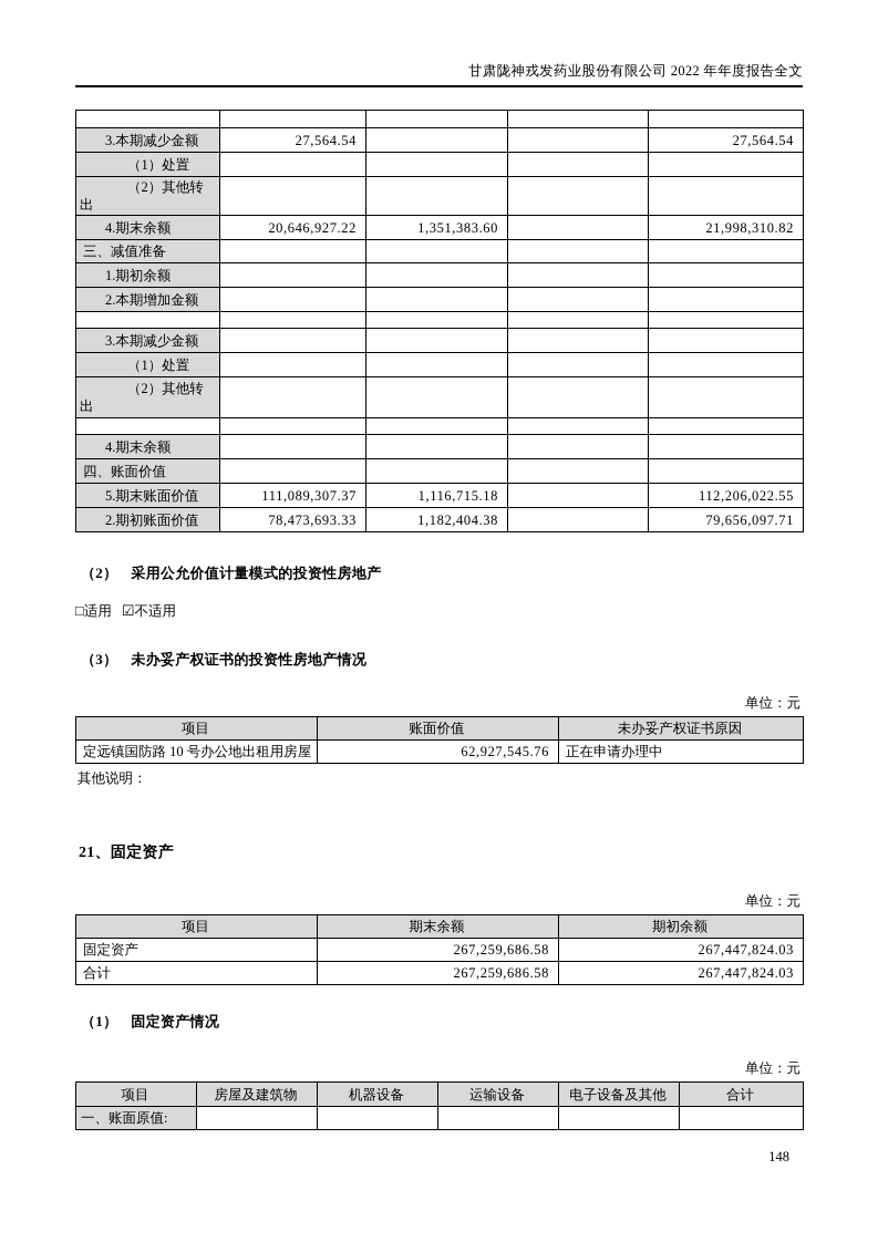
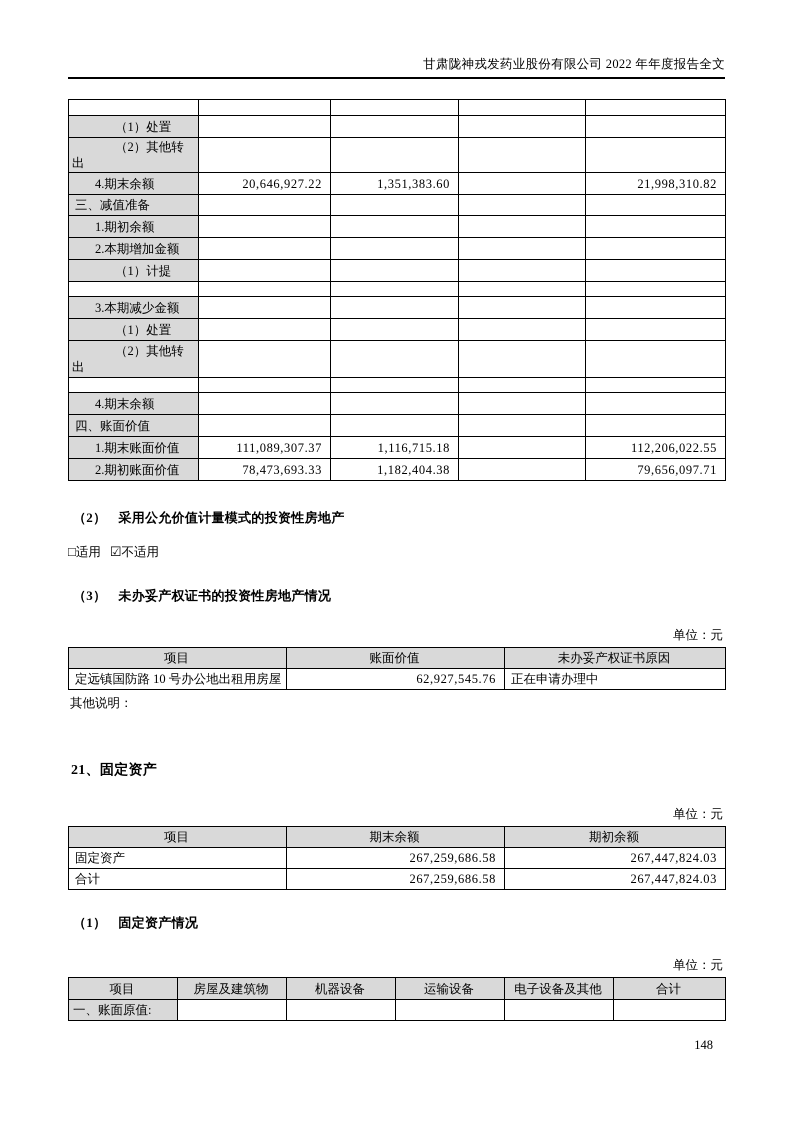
  甘肃陇神戎发药业股份有限公司 2022 年年度报告全文
- 3.本期减少金额	27,564.54			27,564.54
  （1）处置
  （2）其他转 出
  4.期末余额	20,646,927.22	1,351,383.60		21,998,310.82
  三、减值准备
  1.期初余额
  2.本期增加金额
+ （1）计提
  3.本期减少金额
  （1）处置
  （2）其他转 出
  4.期末余额
  四、账面价值
- 5.期末账面价值	111,089,307.37	1,116,715.18		112,206,022.55
+ 1.期末账面价值	111,089,307.37	1,116,715.18		112,206,022.55
  2.期初账面价值	78,473,693.33	1,182,404.38		79,656,097.71
  （2） 采用公允价值计量模式的投资性房地产
  □适用 ☑不适用
  （3） 未办妥产权证书的投资性房地产情况
  单位：元
  项目	账面价值	未办妥产权证书原因
  定远镇国防路 10 号办公地出租用房屋	62,927,545.76	正在申请办理中
  其他说明：
  21、固定资产
  单位：元
  项目	期末余额	期初余额
  固定资产	267,259,686.58	267,447,824.03
  合计	267,259,686.58	267,447,824.03
  （1） 固定资产情况
  单位：元
  项目	房屋及建筑物	机器设备	运输设备	电子设备及其他	合计
  一、账面原值:
  148
